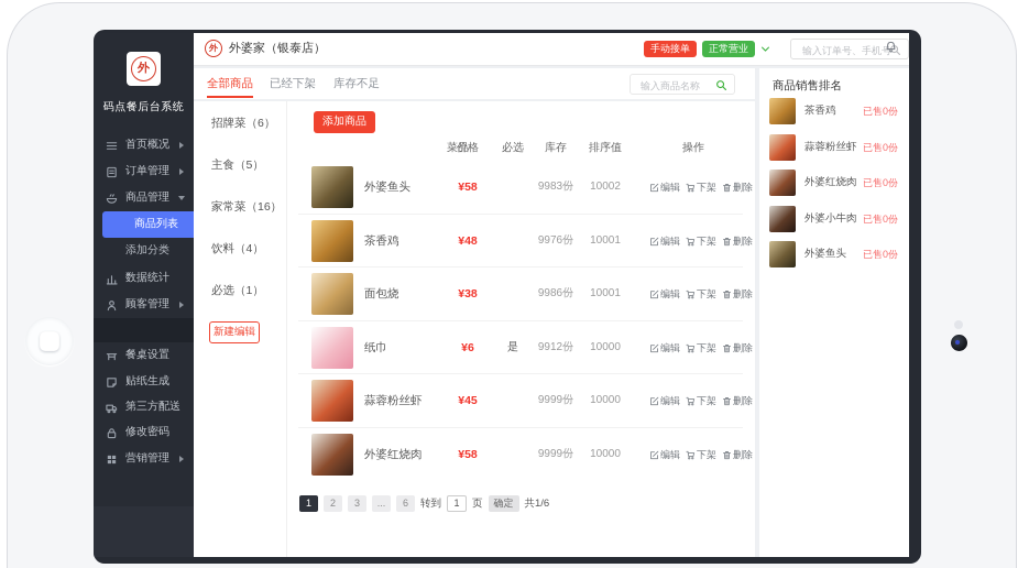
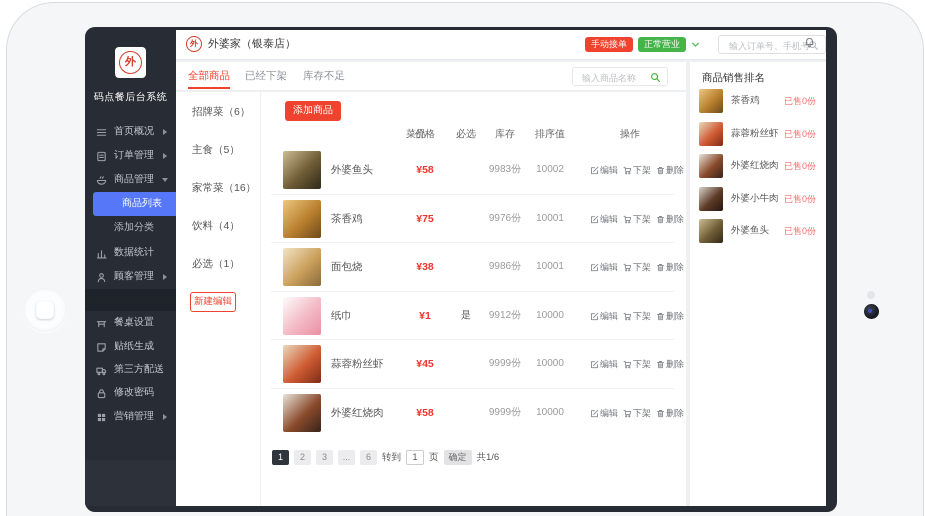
  外
  码点餐后台系统
  首页概况
  订单管理
  商品管理
  商品列表
  添加分类
  数据统计
  顾客管理
  餐桌设置
  贴纸生成
  第三方配送
  修改密码
  营销管理
  外
  外婆家（银泰店）
  手动接单
  正常营业
  输入订单号、手机号
  全部商品
  已经下架
  库存不足
  输入商品名称
  招牌菜（6）
  主食（5）
  家常菜（16）
  饮料（4）
  必选（1）
  新建编辑
  添加商品
  菜品
  价格
  必选
  库存
  排序值
  操作
  外婆鱼头
  ¥58
  9983份
  10002
  编辑
  下架
  删除
  茶香鸡
- ¥48
+ ¥75
  9976份
  10001
  编辑
  下架
  删除
  面包烧
  ¥38
  9986份
  10001
  编辑
  下架
  删除
  纸巾
- ¥6
+ ¥1
  是
  9912份
  10000
  编辑
  下架
  删除
  蒜蓉粉丝虾
  ¥45
  9999份
  10000
  编辑
  下架
  删除
  外婆红烧肉
  ¥58
  9999份
  10000
  编辑
  下架
  删除
  1
  2
  3
  ...
  6
  转到
  1
  页
  确定
  共1/6
  商品销售排名
  茶香鸡
  已售0份
  蒜蓉粉丝虾
  已售0份
  外婆红烧肉
  已售0份
  外婆小牛肉
  已售0份
  外婆鱼头
  已售0份
